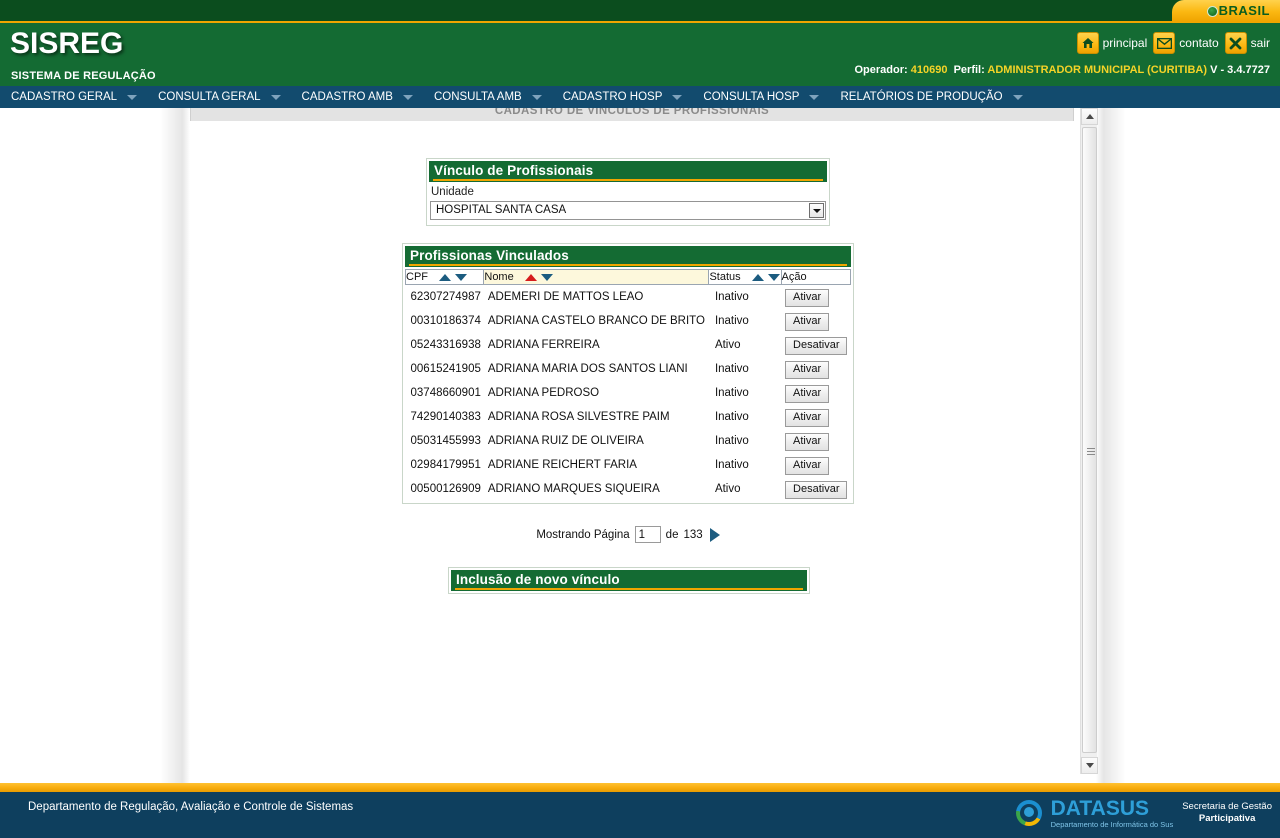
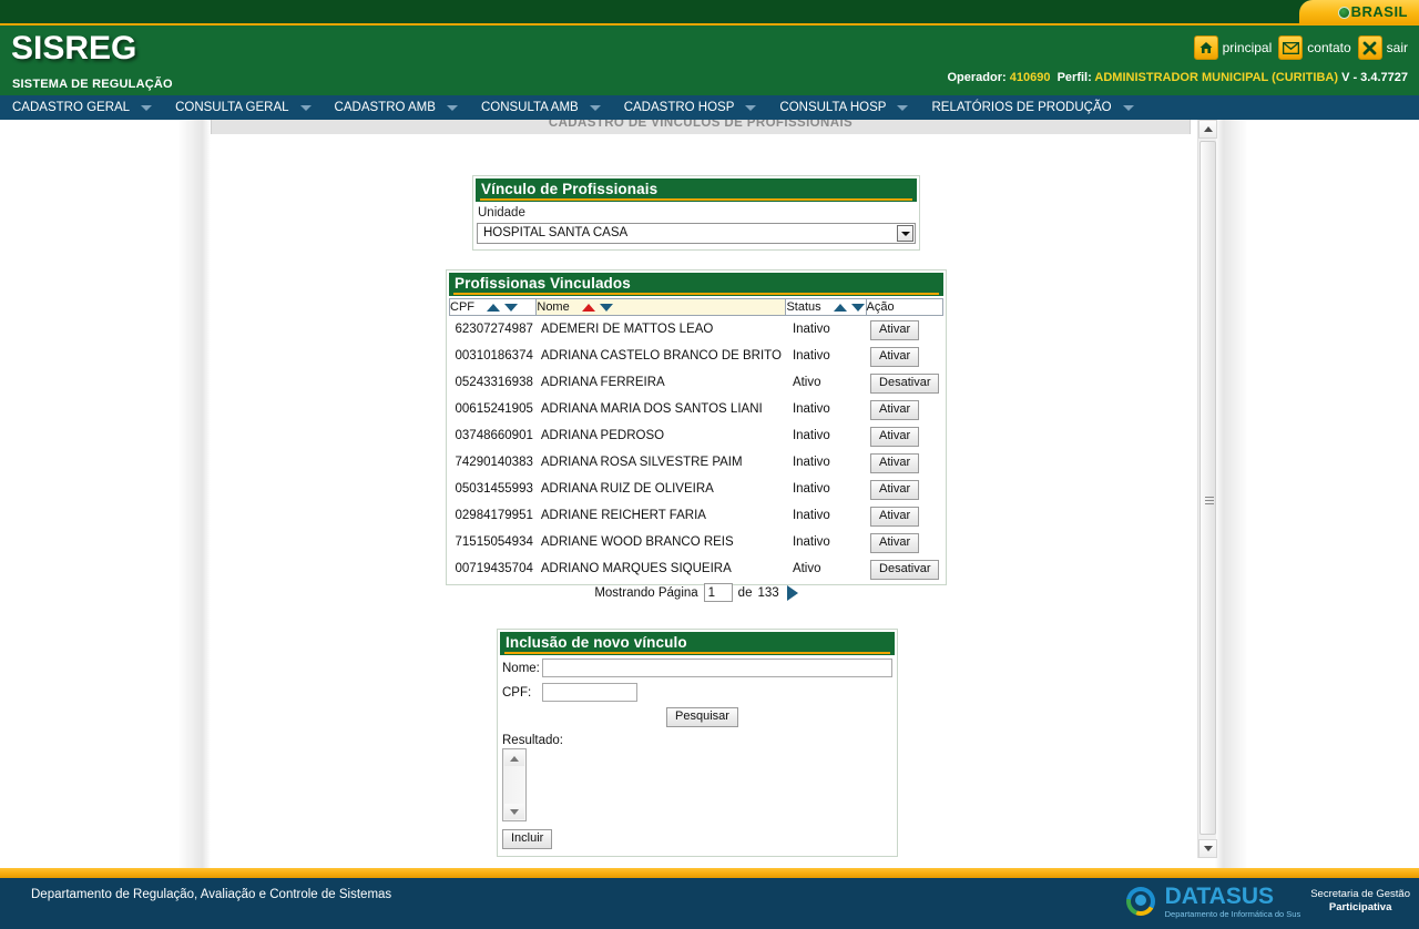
  BRASIL
  SISREG
  SISTEMA DE REGULAÇÃO
  principal
  contato
  sair
  Operador: 410690 Perfil: ADMINISTRADOR MUNICIPAL (CURITIBA) V - 3.4.7727
  CADASTRO GERAL
  CONSULTA GERAL
  CADASTRO AMB
  CONSULTA AMB
  CADASTRO HOSP
  CONSULTA HOSP
  RELATÓRIOS DE PRODUÇÃO
  CADASTRO DE VÍNCULOS DE PROFISSIONAIS
  Vínculo de Profissionais
  Unidade
  HOSPITAL SANTA CASA
  Profissionas Vinculados
  CPF	Nome	Status	Ação
  62307274987	ADEMERI DE MATTOS LEAO	Inativo	Ativar
  00310186374	ADRIANA CASTELO BRANCO DE BRITO	Inativo	Ativar
  05243316938	ADRIANA FERREIRA	Ativo	Desativar
  00615241905	ADRIANA MARIA DOS SANTOS LIANI	Inativo	Ativar
  03748660901	ADRIANA PEDROSO	Inativo	Ativar
  74290140383	ADRIANA ROSA SILVESTRE PAIM	Inativo	Ativar
  05031455993	ADRIANA RUIZ DE OLIVEIRA	Inativo	Ativar
  02984179951	ADRIANE REICHERT FARIA	Inativo	Ativar
+ 71515054934	ADRIANE WOOD BRANCO REIS	Inativo	Ativar
- 00500126909	ADRIANO MARQUES SIQUEIRA	Ativo	Desativar
+ 00719435704	ADRIANO MARQUES SIQUEIRA	Ativo	Desativar
  Mostrando Página
  1
  de
  133
  Inclusão de novo vínculo
+ Nome:
+ CPF:
+ Pesquisar
+ Resultado:
+ Incluir
  Departamento de Regulação, Avaliação e Controle de Sistemas
  DATASUS
  Departamento de Informática do Sus
  Secretaria de Gestão
  Participativa
